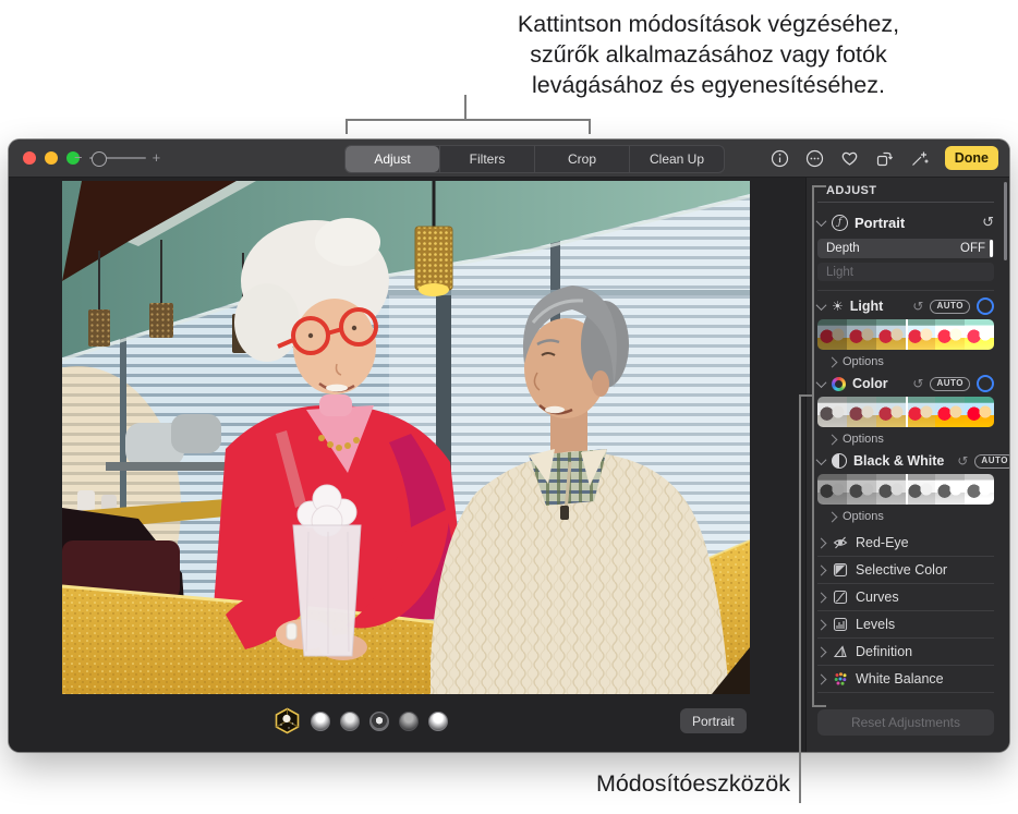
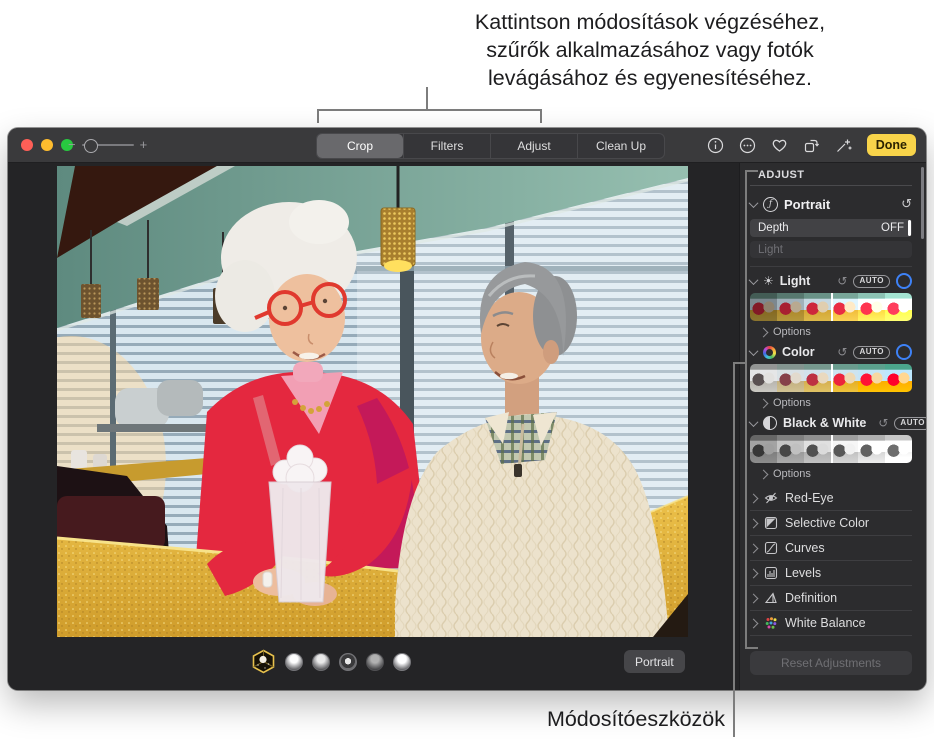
  Kattintson módosítások végzéséhez,
  szűrők alkalmazásához vagy fotók
  levágásához és egyenesítéséhez.
  −
  +
- Adjust
+ Crop
  Filters
- Crop
+ Adjust
  Clean Up
  Done
  Portrait
  ADJUST
  ƒ
  Portrait
  ↺
  Depth
  OFF
  Light
  ☀
  Light
  ↺
  AUTO
  Options
  Color
  ↺
  AUTO
  Options
  Black & White
  ↺
  AUTO
  Options
  Red-Eye
  Selective Color
  Curves
  Levels
  Definition
  White Balance
  Reset Adjustments
  Módosítóeszközök
